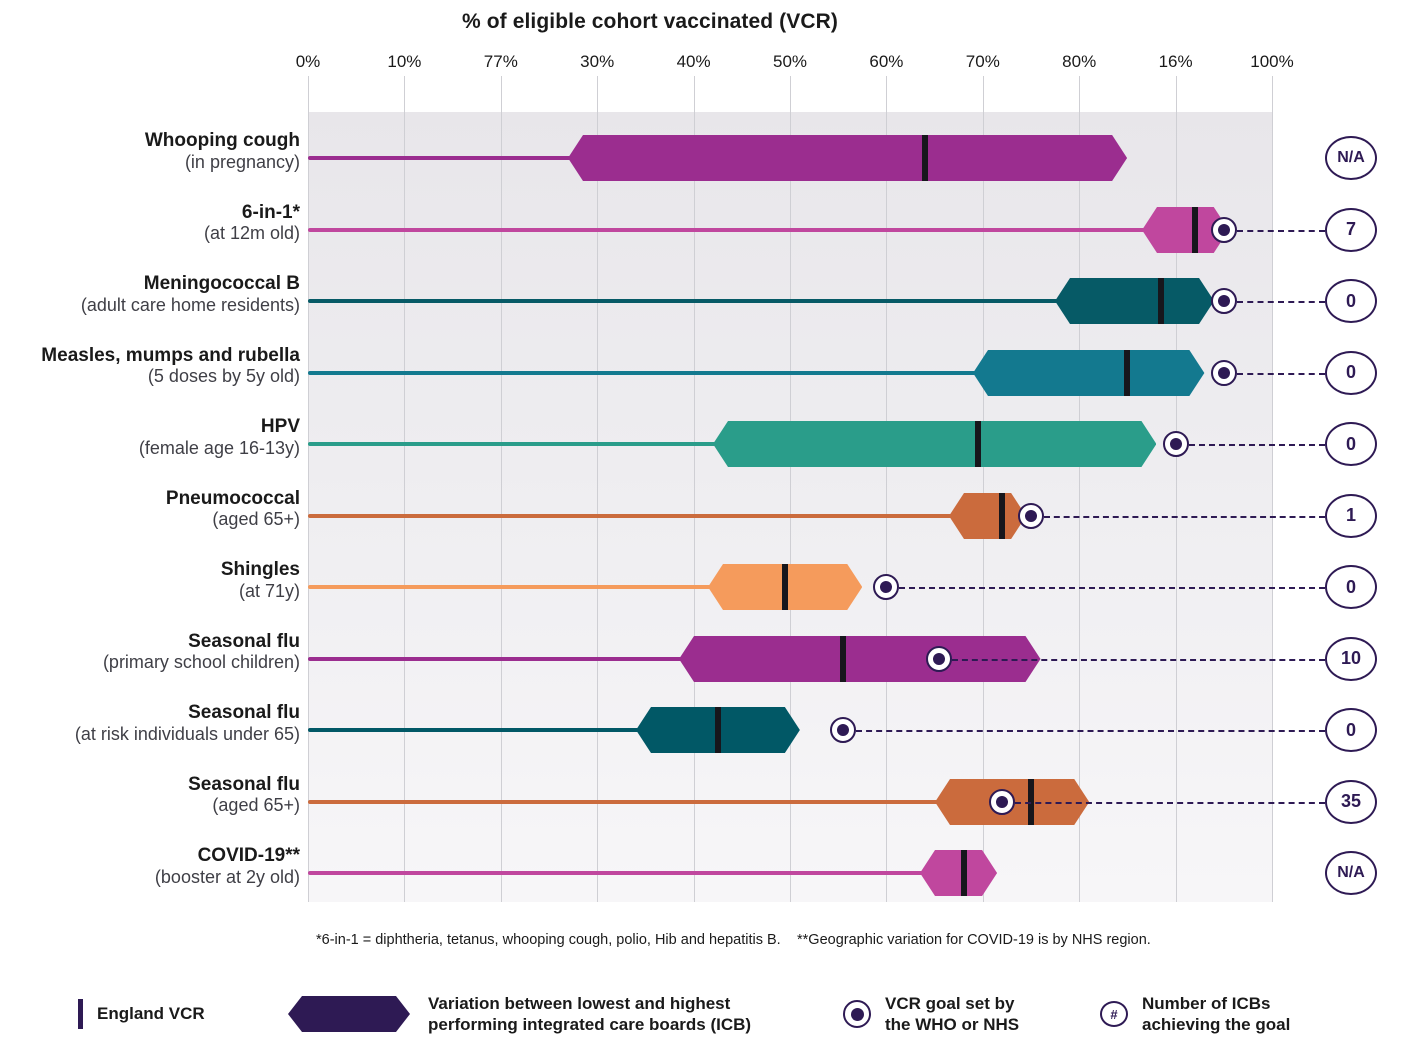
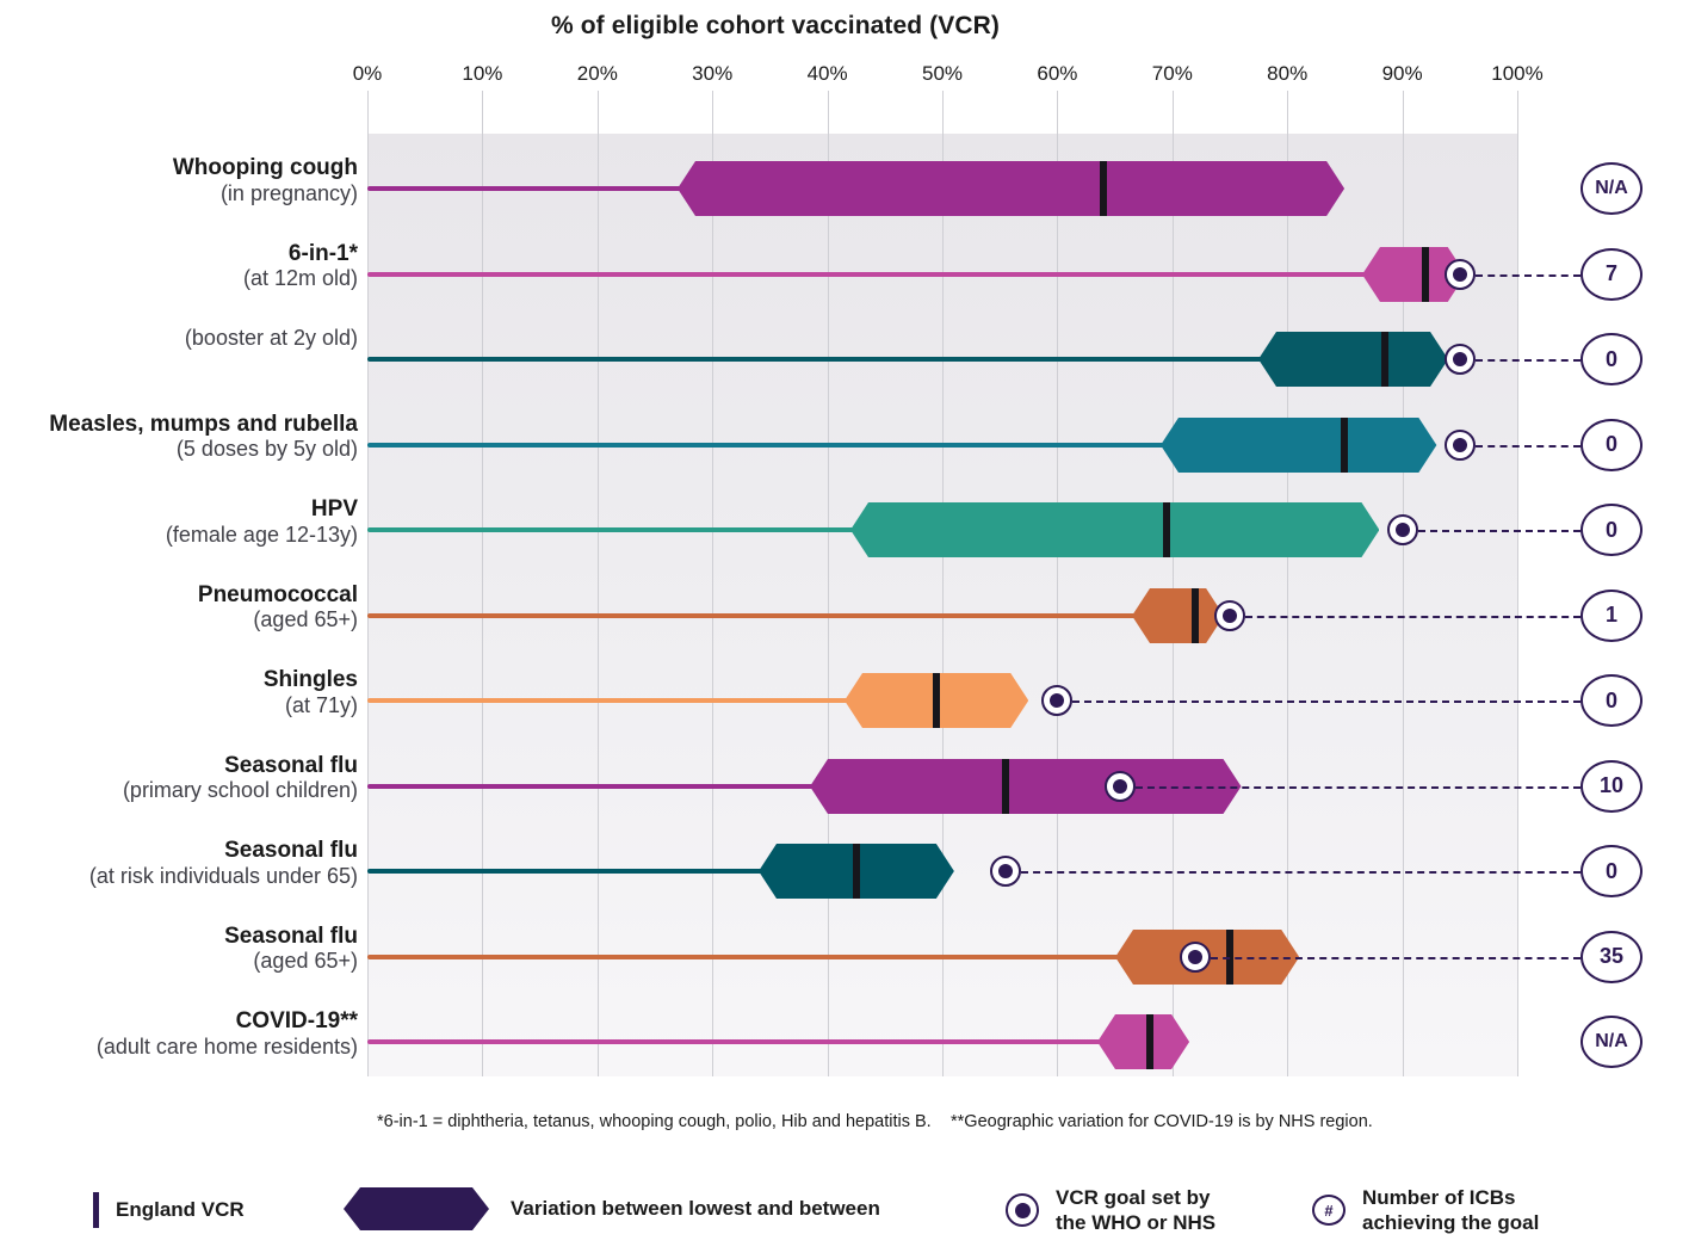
  % of eligible cohort vaccinated (VCR)
  0%
  10%
- 77%
+ 20%
  30%
  40%
  50%
  60%
  70%
  80%
- 16%
+ 90%
  100%
  Whooping cough
  (in pregnancy)
  N/A
  6-in-1*
  (at 12m old)
  7
- Meningococcal B
- (adult care home residents)
+ (booster at 2y old)
  0
  Measles, mumps and rubella
  (5 doses by 5y old)
  0
  HPV
- (female age 16-13y)
+ (female age 12-13y)
  0
  Pneumococcal
  (aged 65+)
  1
  Shingles
  (at 71y)
  0
  Seasonal flu
  (primary school children)
  10
  Seasonal flu
  (at risk individuals under 65)
  0
  Seasonal flu
  (aged 65+)
  35
  COVID-19**
- (booster at 2y old)
+ (adult care home residents)
  N/A
  *6-in-1 = diphtheria, tetanus, whooping cough, polio, Hib and hepatitis B.
  **Geographic variation for COVID-19 is by NHS region.
  England VCR
- Variation between lowest and highest
+ Variation between lowest and between
- performing integrated care boards (ICB)
  VCR goal set by
  the WHO or NHS
  #
  Number of ICBs
  achieving the goal
